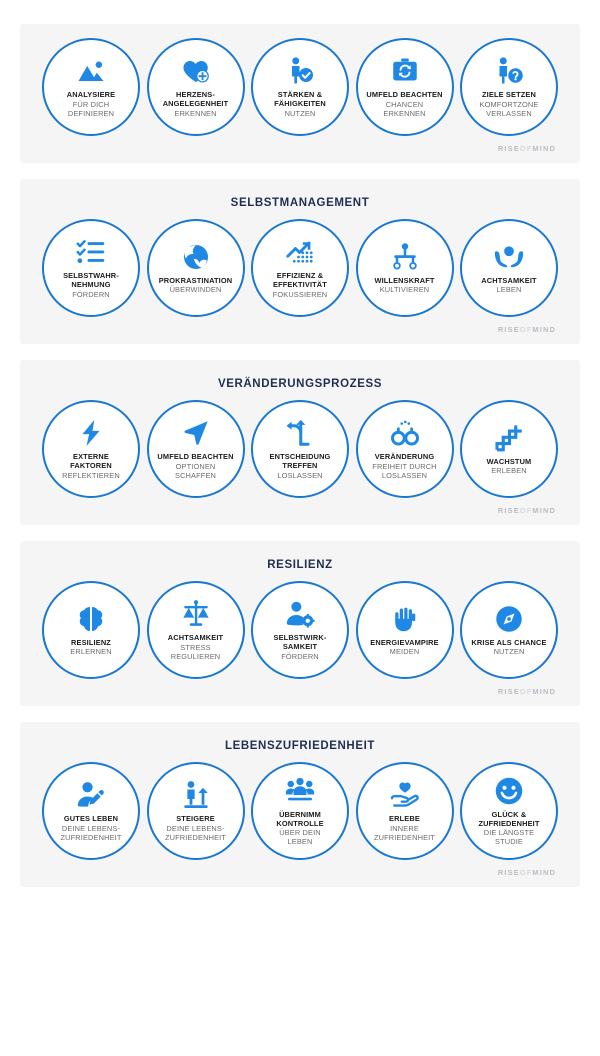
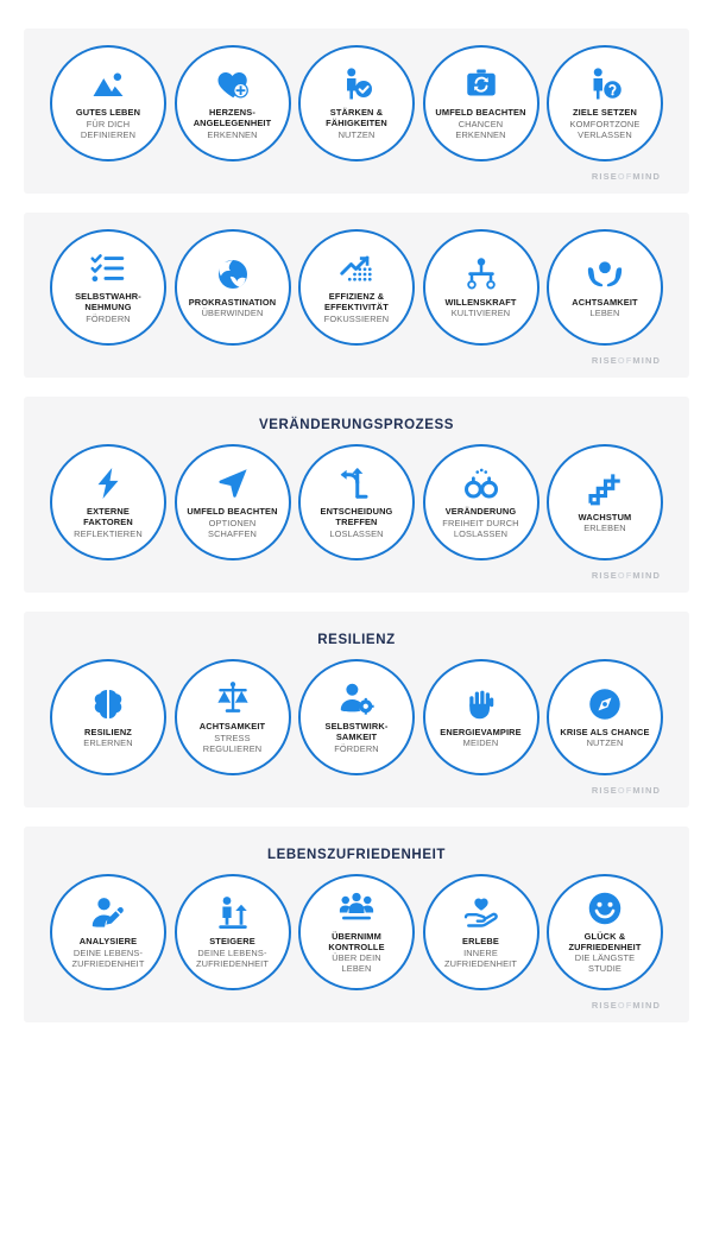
- ANALYSIERE
+ GUTES LEBEN
  FÜR DICH
  DEFINIEREN
  HERZENS-
  ANGELEGENHEIT
  ERKENNEN
  STÄRKEN &
  FÄHIGKEITEN
  NUTZEN
  UMFELD BEACHTEN
  CHANCEN
  ERKENNEN
  ZIELE SETZEN
  KOMFORTZONE
  VERLASSEN
  RISEOFMIND
- SELBSTMANAGEMENT
  SELBSTWAHR-
  NEHMUNG
  FÖRDERN
  PROKRASTINATION
  ÜBERWINDEN
  EFFIZIENZ &
  EFFEKTIVITÄT
  FOKUSSIEREN
  WILLENSKRAFT
  KULTIVIEREN
  ACHTSAMKEIT
  LEBEN
  RISEOFMIND
  VERÄNDERUNGSPROZESS
  EXTERNE
  FAKTOREN
  REFLEKTIEREN
  UMFELD BEACHTEN
  OPTIONEN
  SCHAFFEN
  ENTSCHEIDUNG
  TREFFEN
  LOSLASSEN
  VERÄNDERUNG
  FREIHEIT DURCH
  LOSLASSEN
  WACHSTUM
  ERLEBEN
  RISEOFMIND
  RESILIENZ
  RESILIENZ
  ERLERNEN
  ACHTSAMKEIT
  STRESS
  REGULIEREN
  SELBSTWIRK-
  SAMKEIT
  FÖRDERN
  ENERGIEVAMPIRE
  MEIDEN
  KRISE ALS CHANCE
  NUTZEN
  RISEOFMIND
  LEBENSZUFRIEDENHEIT
- GUTES LEBEN
+ ANALYSIERE
  DEINE LEBENS-
  ZUFRIEDENHEIT
  STEIGERE
  DEINE LEBENS-
  ZUFRIEDENHEIT
  ÜBERNIMM
  KONTROLLE
  ÜBER DEIN
  LEBEN
  ERLEBE
  INNERE
  ZUFRIEDENHEIT
  GLÜCK &
  ZUFRIEDENHEIT
  DIE LÄNGSTE
  STUDIE
  RISEOFMIND
